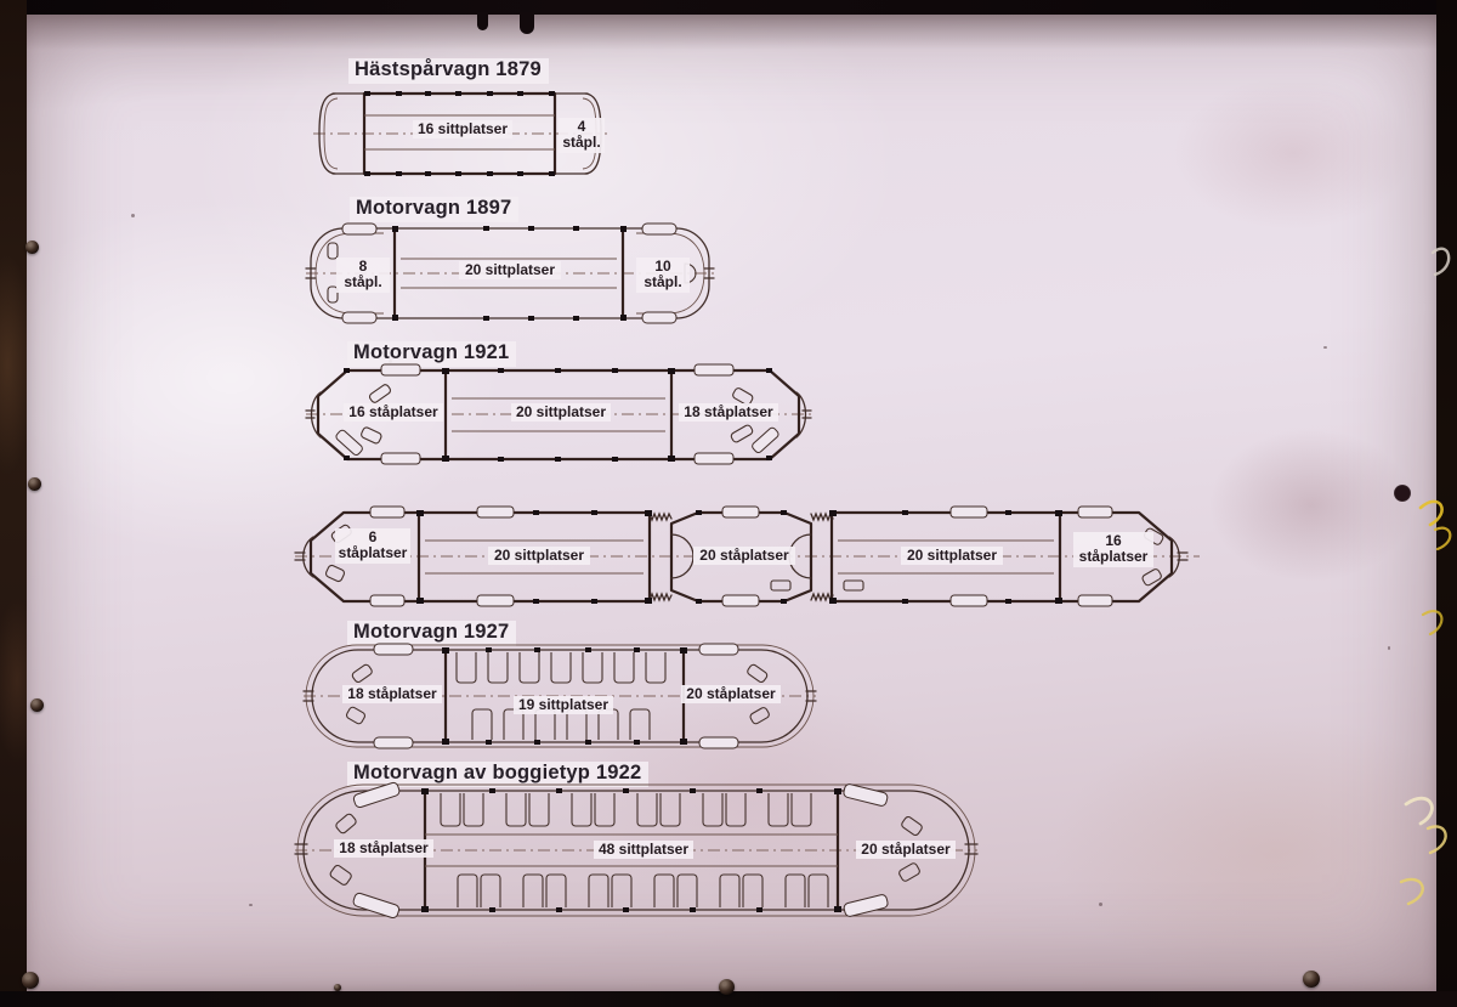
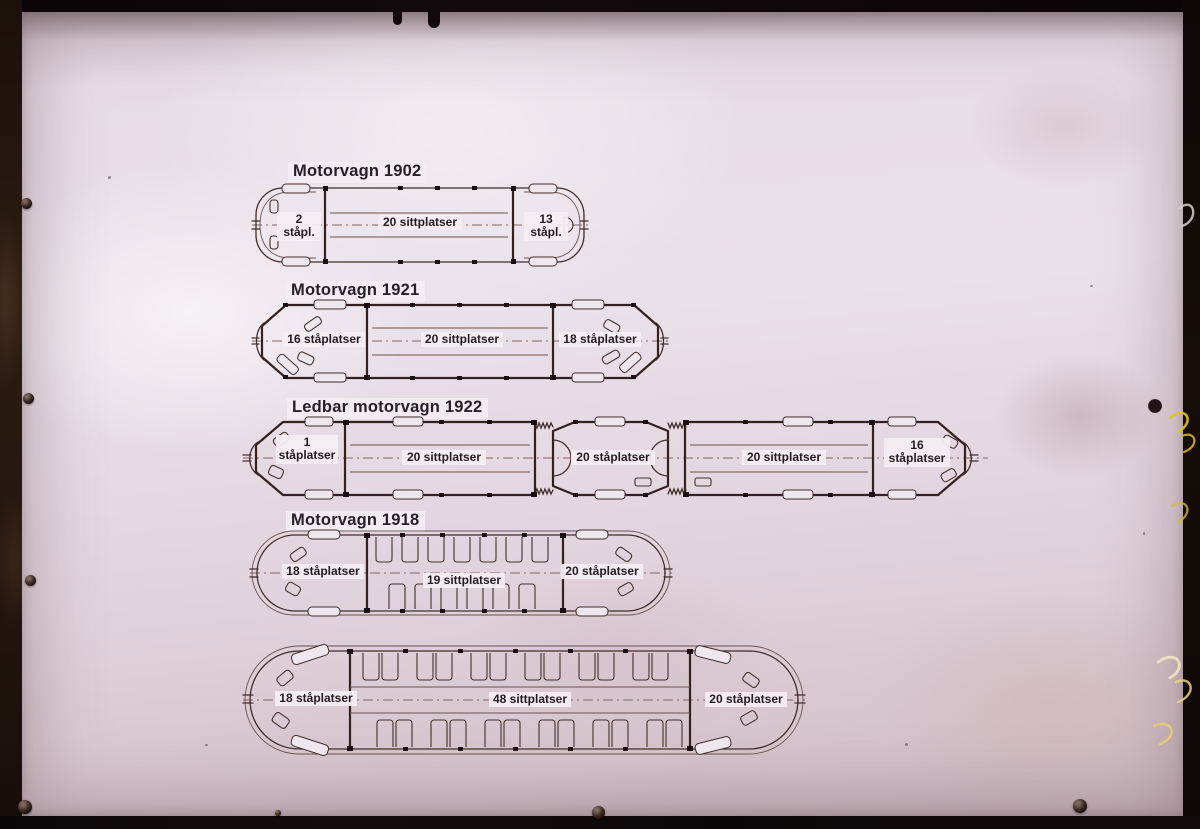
- Hästspårvagn 1879
- 16 sittplatser
- 4 ståpl.
- Motorvagn 1897
+ Motorvagn 1902
- 8 ståpl.
+ 2 ståpl.
  20 sittplatser
- 10 ståpl.
+ 13 ståpl.
  Motorvagn 1921
  16 ståplatser
  20 sittplatser
  18 ståplatser
+ Ledbar motorvagn 1922
- 6 ståplatser
+ 1 ståplatser
  20 sittplatser
  20 ståplatser
  20 sittplatser
  16 ståplatser
- Motorvagn 1927
+ Motorvagn 1918
  18 ståplatser
  19 sittplatser
  20 ståplatser
- Motorvagn av boggietyp 1922
  18 ståplatser
  48 sittplatser
  20 ståplatser
